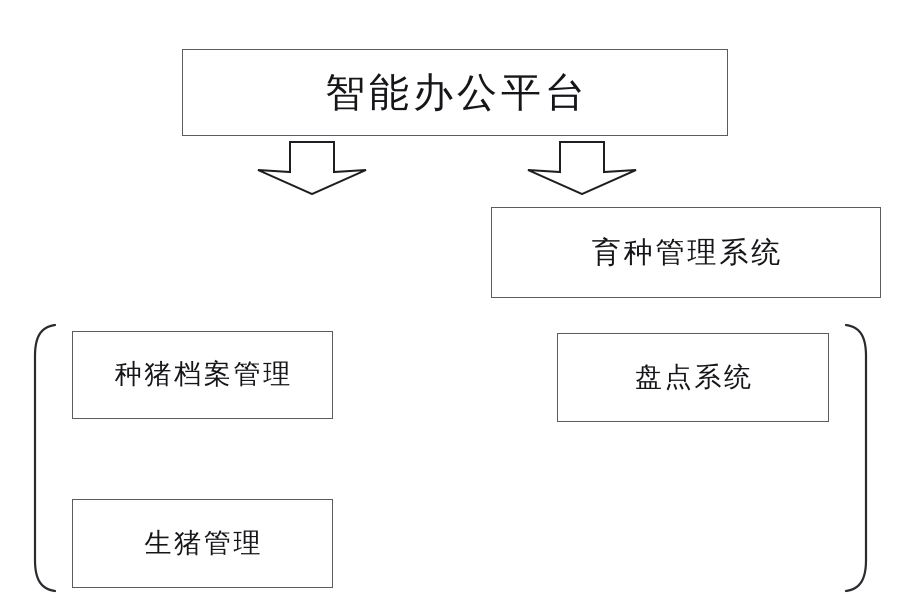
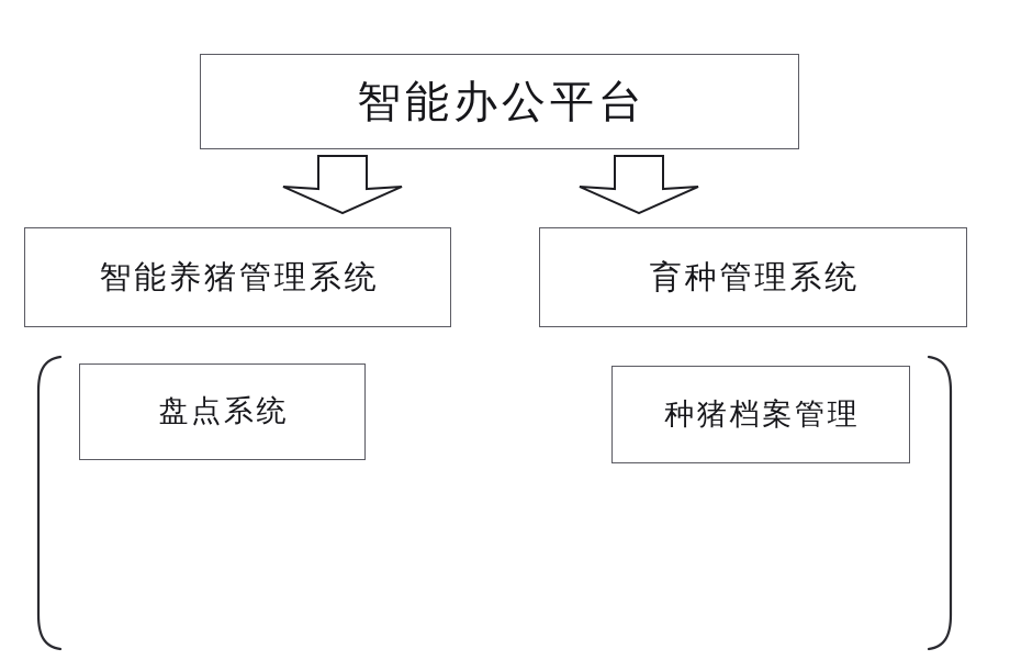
  智能办公平台
+ 智能养猪管理系统
  育种管理系统
- 种猪档案管理
+ 盘点系统
- 生猪管理
- 盘点系统
+ 种猪档案管理
